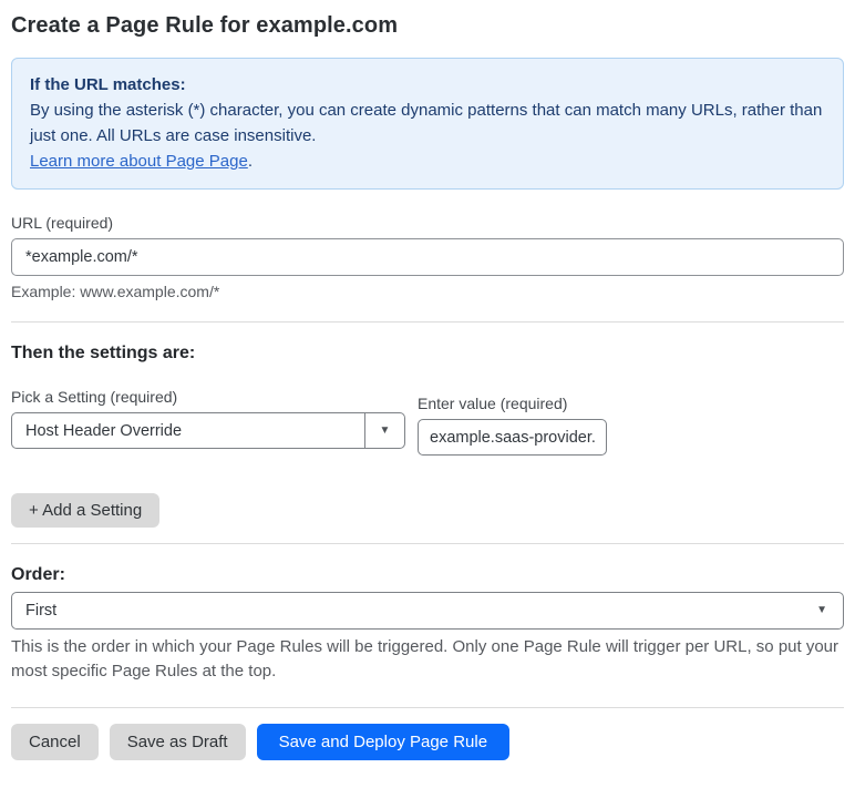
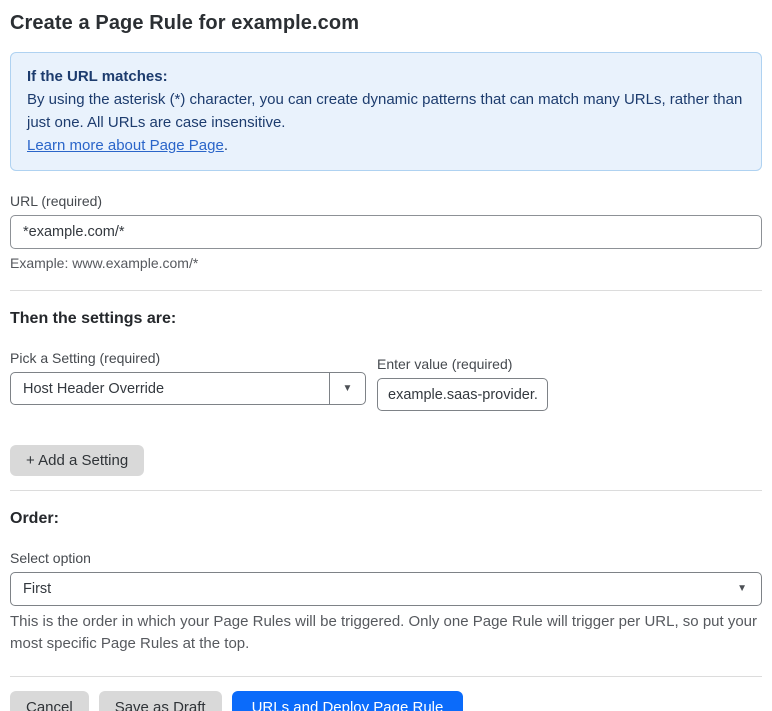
  Create a Page Rule for example.com
  If the URL matches:
  By using the asterisk (*) character, you can create dynamic patterns that can match many URLs, rather than just one. All URLs are case insensitive.
  Learn more about Page Page.
  URL (required)
  *example.com/*
  Example: www.example.com/*
  Then the settings are:
  Pick a Setting (required)
  Host Header Override
  ▼
  Enter value (required)
  example.saas-provider.
  + Add a Setting
  Order:
+ Select option
  First
  ▼
  This is the order in which your Page Rules will be triggered. Only one Page Rule will trigger per URL, so put your most specific Page Rules at the top.
  Cancel
  Save as Draft
- Save and Deploy Page Rule
+ URLs and Deploy Page Rule
